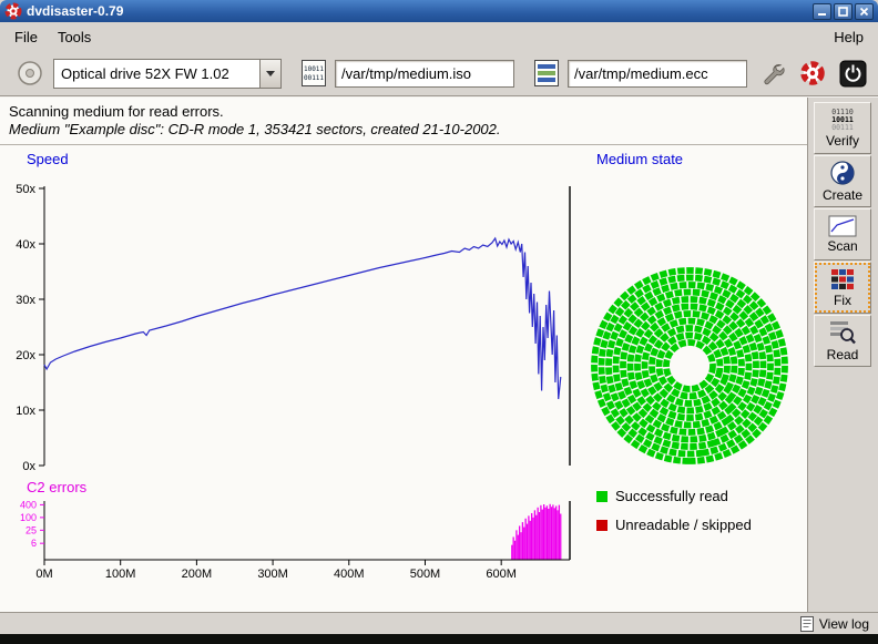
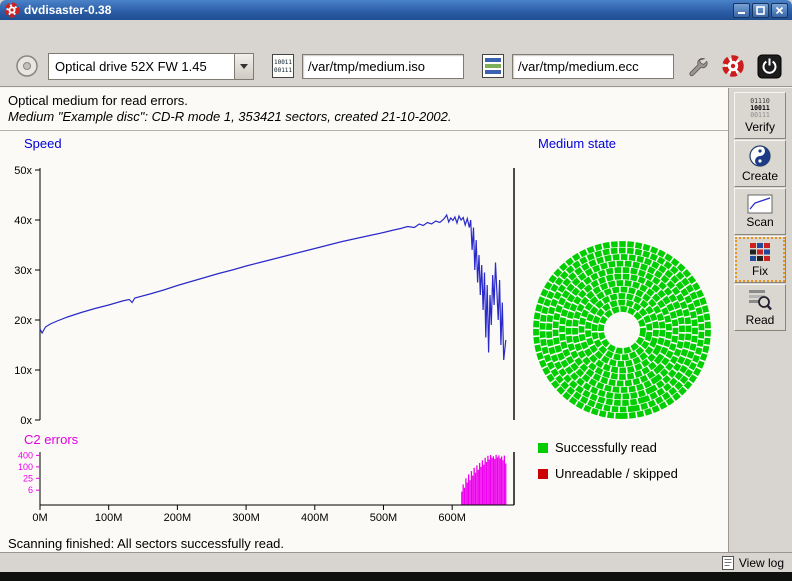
- dvdisaster-0.79
+ dvdisaster-0.38
- File
- Tools
- Help
- Optical drive 52X FW 1.02
+ Optical drive 52X FW 1.45
  /var/tmp/medium.iso
  /var/tmp/medium.ecc
- Scanning medium for read errors.
+ Optical medium for read errors.
  Medium "Example disc": CD-R mode 1, 353421 sectors, created 21-10-2002.
  Speed
  Medium state
  C2 errors
  50x
  40x
  30x
  20x
  10x
  0x
  400
  100
  25
  6
  0M
  100M
  200M
  300M
  400M
  500M
  600M
  Successfully read
  Unreadable / skipped
+ Scanning finished: All sectors successfully read.
  01110
  10011
  00111
  Verify
  Create
  Scan
  Fix
  Read
  View log
